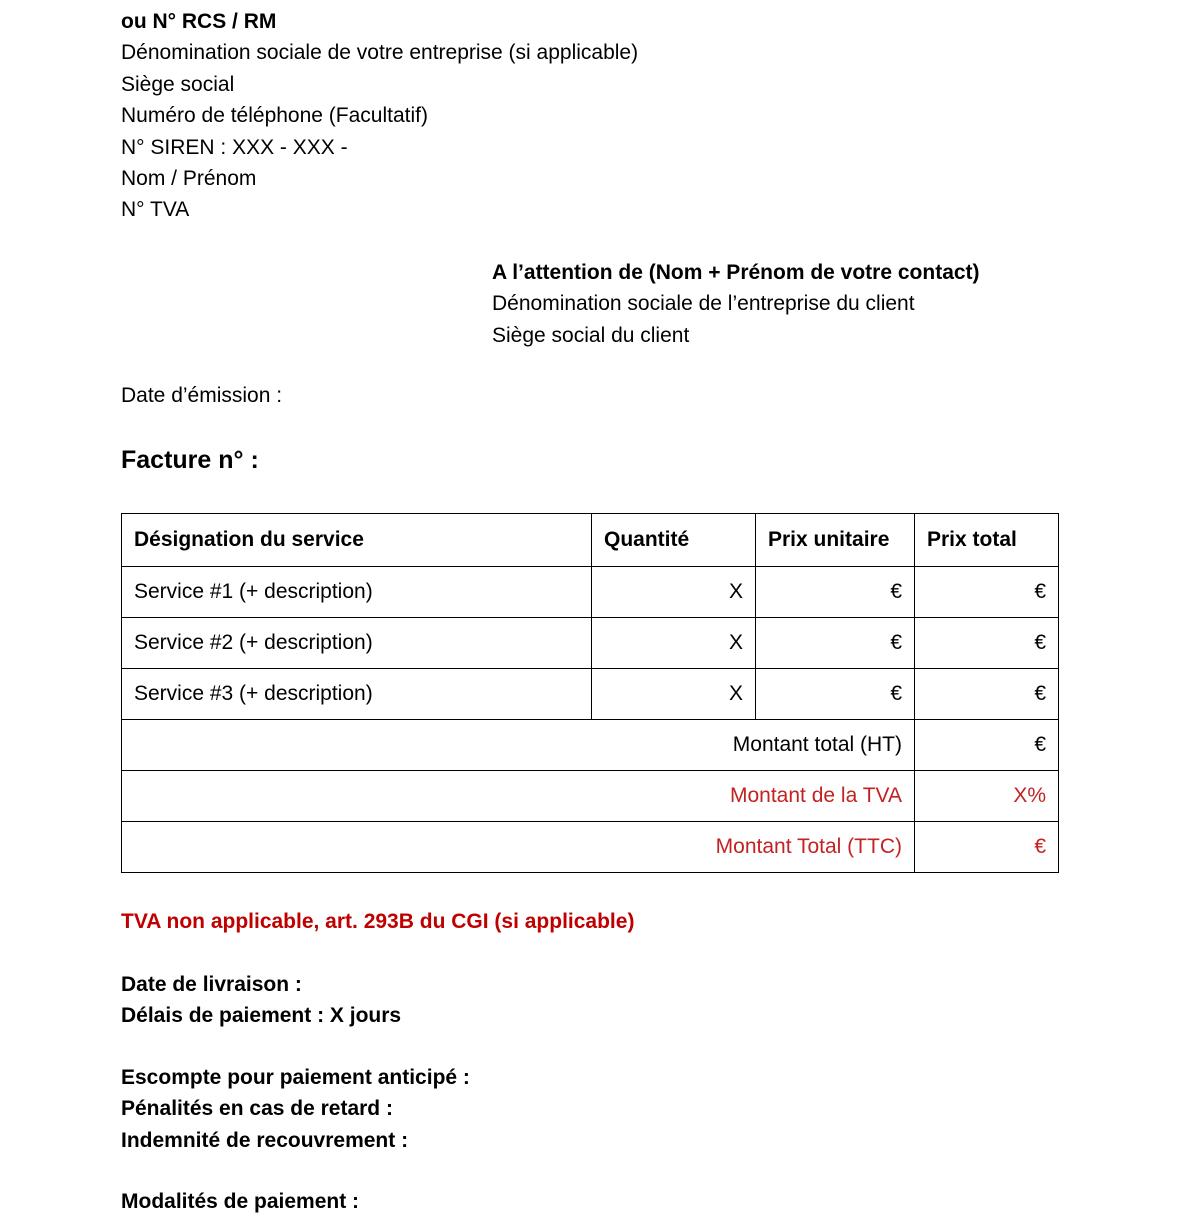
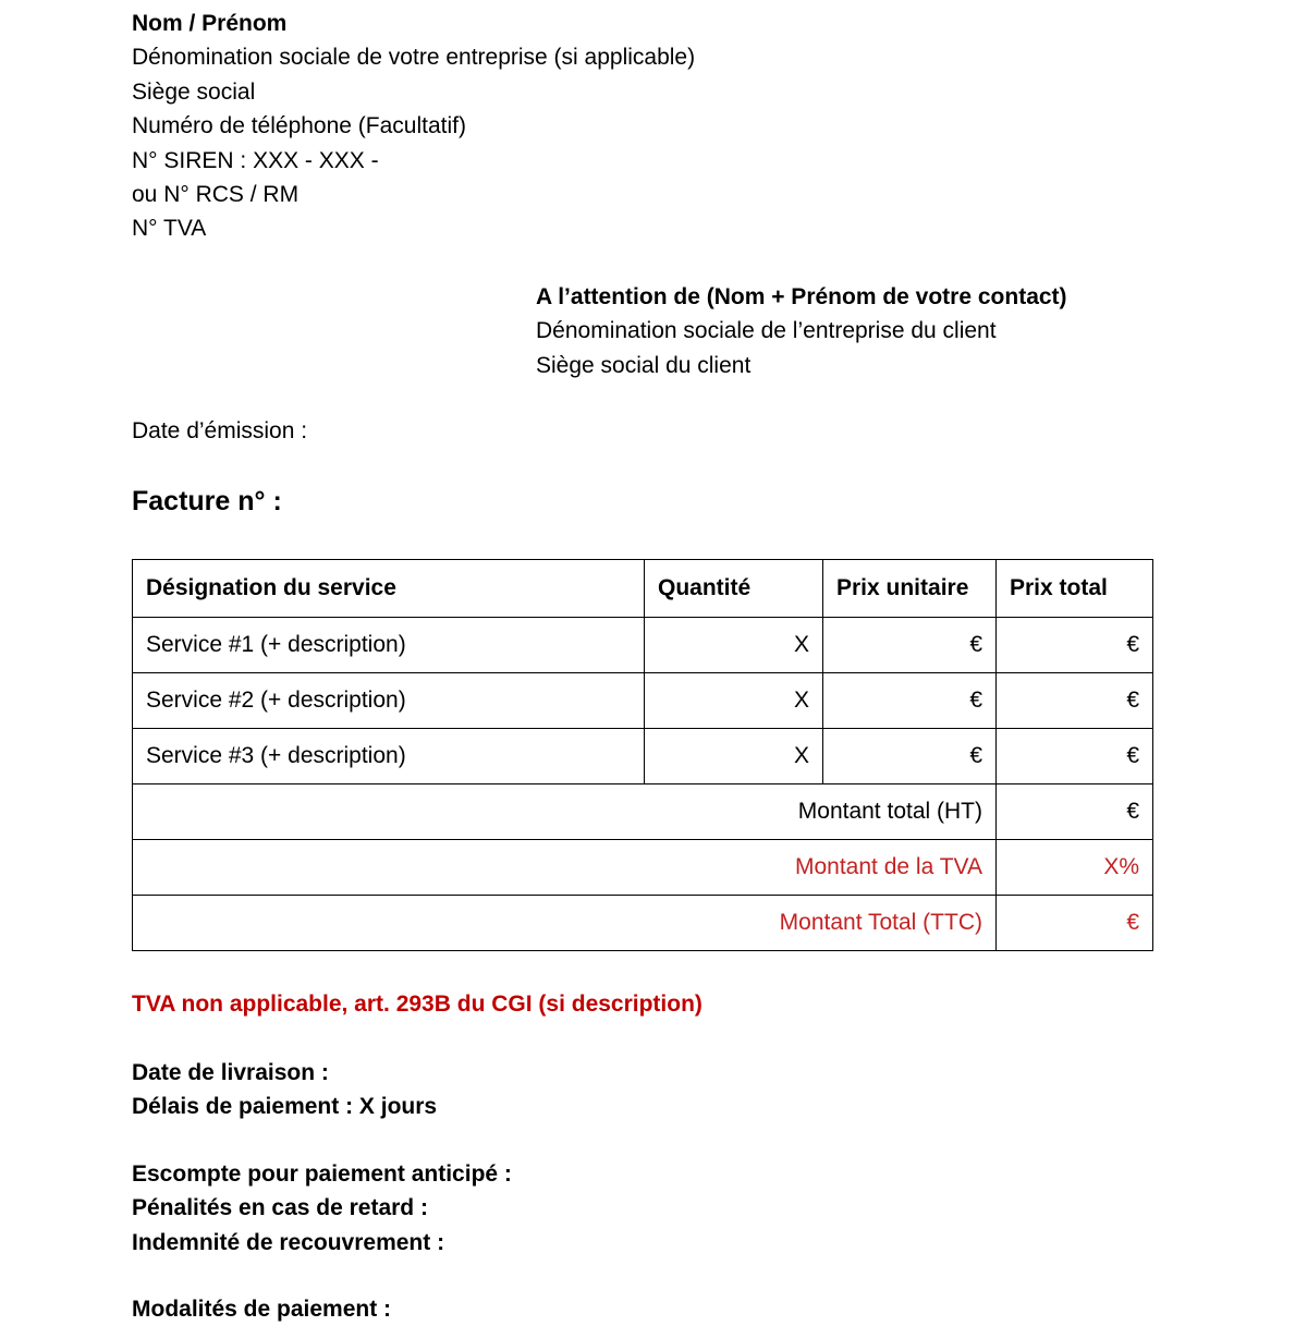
- ou N° RCS / RM
+ Nom / Prénom
  Dénomination sociale de votre entreprise (si applicable)
  Siège social
  Numéro de téléphone (Facultatif)
  N° SIREN : XXX - XXX -
- Nom / Prénom
+ ou N° RCS / RM
  N° TVA
  A l’attention de (Nom + Prénom de votre contact)
  Dénomination sociale de l’entreprise du client
  Siège social du client
  Date d’émission :
  Facture n° :
  Désignation du service	Quantité	Prix unitaire	Prix total
  Service #1 (+ description)	X	€	€
  Service #2 (+ description)	X	€	€
  Service #3 (+ description)	X	€	€
  Montant total (HT)	€
  Montant de la TVA	X%
  Montant Total (TTC)	€
- TVA non applicable, art. 293B du CGI (si applicable)
+ TVA non applicable, art. 293B du CGI (si description)
  Date de livraison :
  Délais de paiement : X jours
  Escompte pour paiement anticipé :
  Pénalités en cas de retard :
  Indemnité de recouvrement :
  Modalités de paiement :
